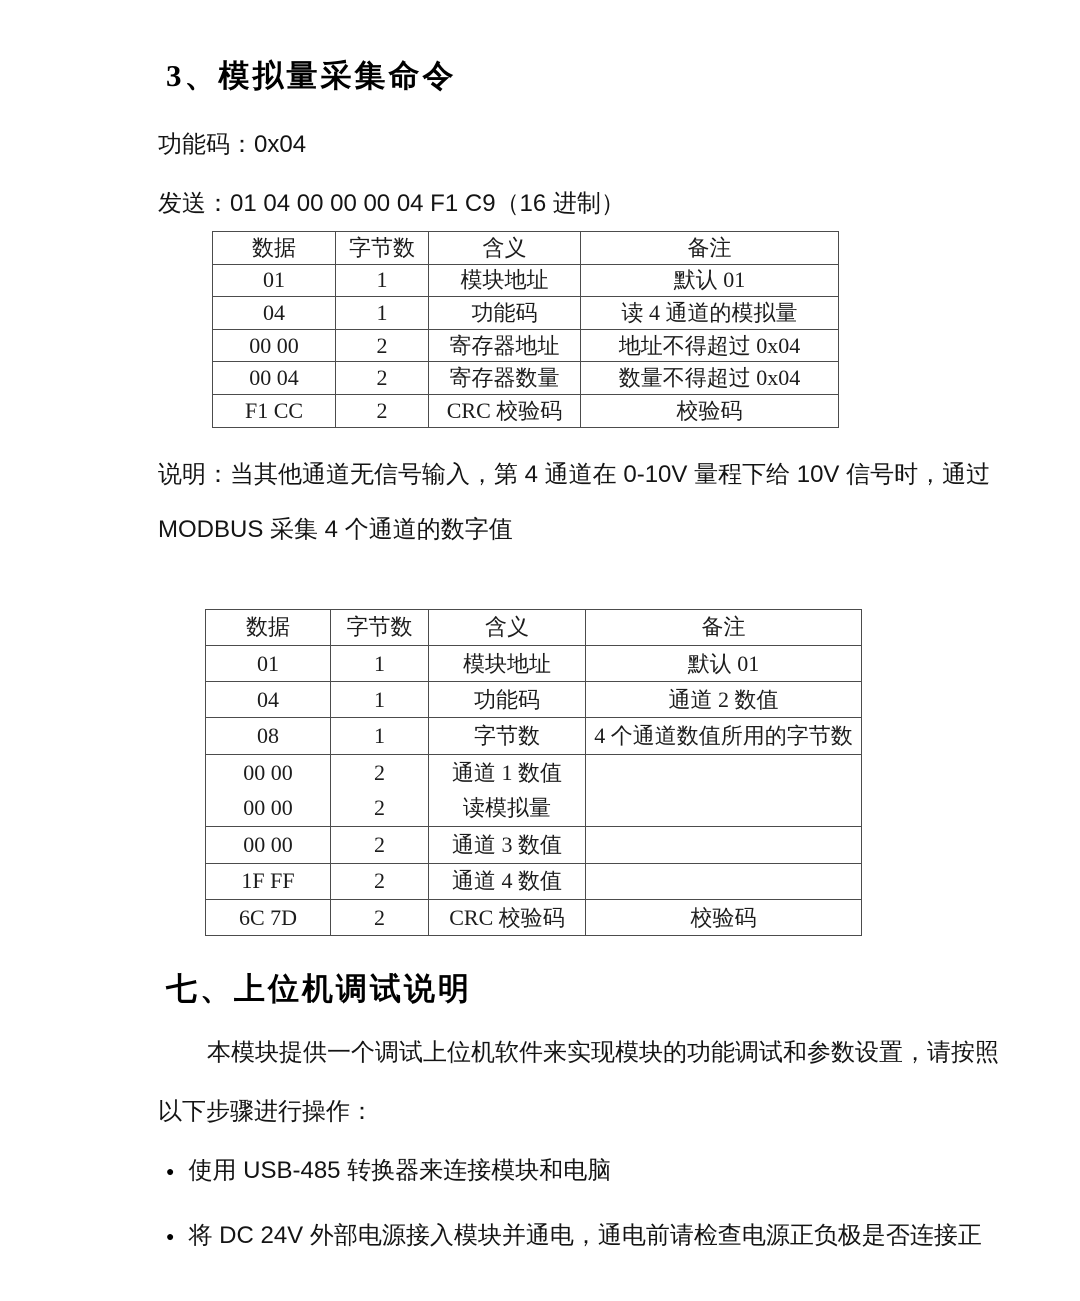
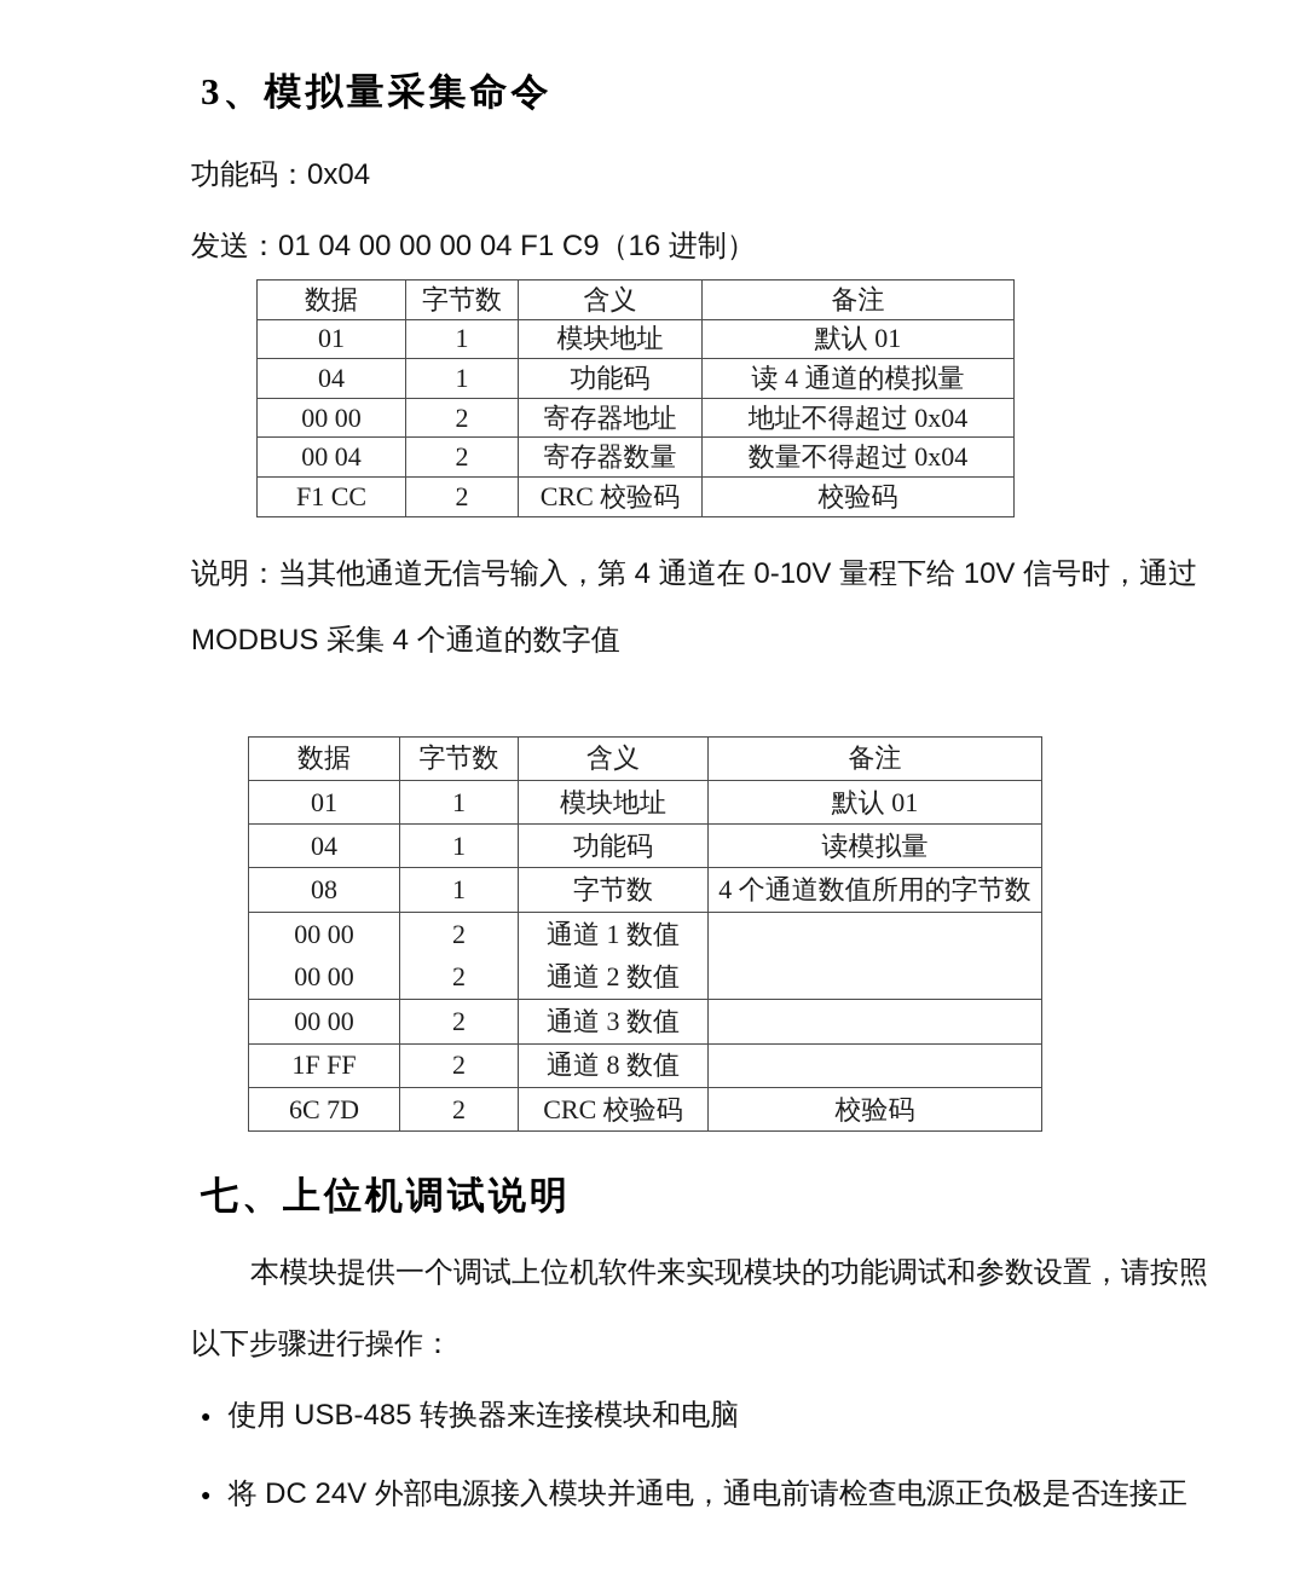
  3、模拟量采集命令
  功能码：0x04
  发送：01 04 00 00 00 04 F1 C9（16 进制）
  数据	字节数	含义	备注
  01	1	模块地址	默认 01
  04	1	功能码	读 4 通道的模拟量
  00 00	2	寄存器地址	地址不得超过 0x04
  00 04	2	寄存器数量	数量不得超过 0x04
  F1 CC	2	CRC 校验码	校验码
  说明：当其他通道无信号输入，第 4 通道在 0-10V 量程下给 10V 信号时，通过
  MODBUS 采集 4 个通道的数字值
  数据	字节数	含义	备注
  01	1	模块地址	默认 01
- 04	1	功能码	通道 2 数值
+ 04	1	功能码	读模拟量
  08	1	字节数	4 个通道数值所用的字节数
  00 00	2	通道 1 数值
- 00 00	2	读模拟量
+ 00 00	2	通道 2 数值
  00 00	2	通道 3 数值
- 1F FF	2	通道 4 数值
+ 1F FF	2	通道 8 数值
  6C 7D	2	CRC 校验码	校验码
  七、上位机调试说明
  本模块提供一个调试上位机软件来实现模块的功能调试和参数设置，请按照
  以下步骤进行操作：
  ●
  使用 USB-485 转换器来连接模块和电脑
  ●
  将 DC 24V 外部电源接入模块并通电，通电前请检查电源正负极是否连接正
